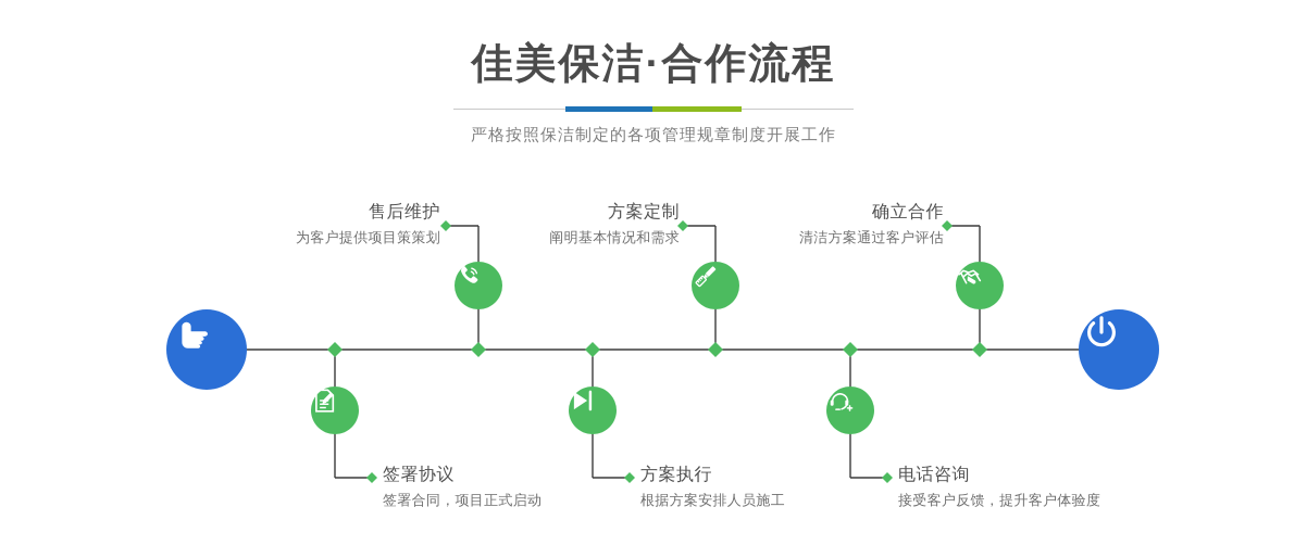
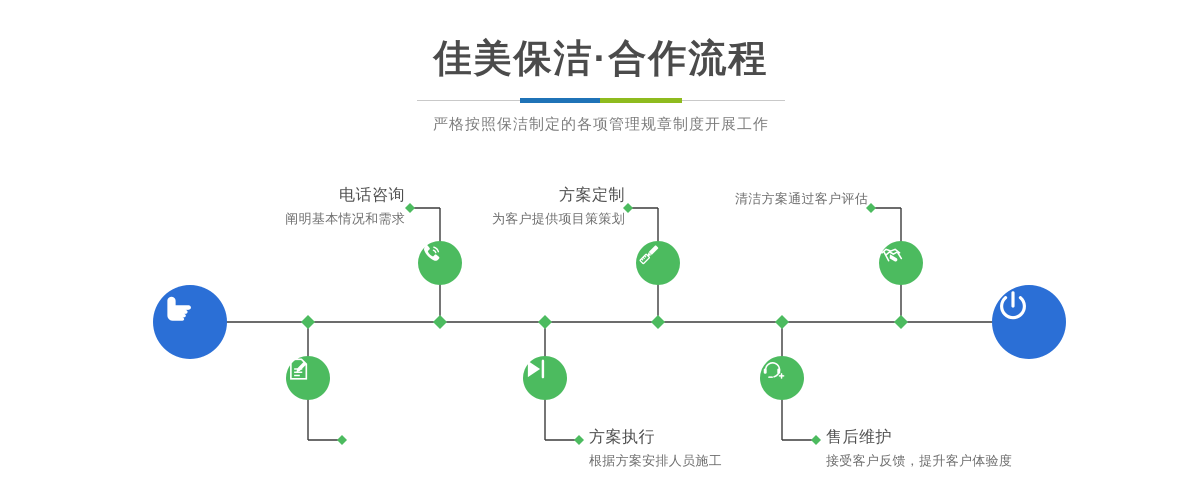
  佳美保洁·合作流程
  严格按照保洁制定的各项管理规章制度开展工作
- 售后维护
+ 电话咨询
- 为客户提供项目策策划
+ 阐明基本情况和需求
  方案定制
- 阐明基本情况和需求
+ 为客户提供项目策策划
- 确立合作
  清洁方案通过客户评估
- 签署协议
- 签署合同，项目正式启动
  方案执行
  根据方案安排人员施工
- 电话咨询
+ 售后维护
  接受客户反馈，提升客户体验度
